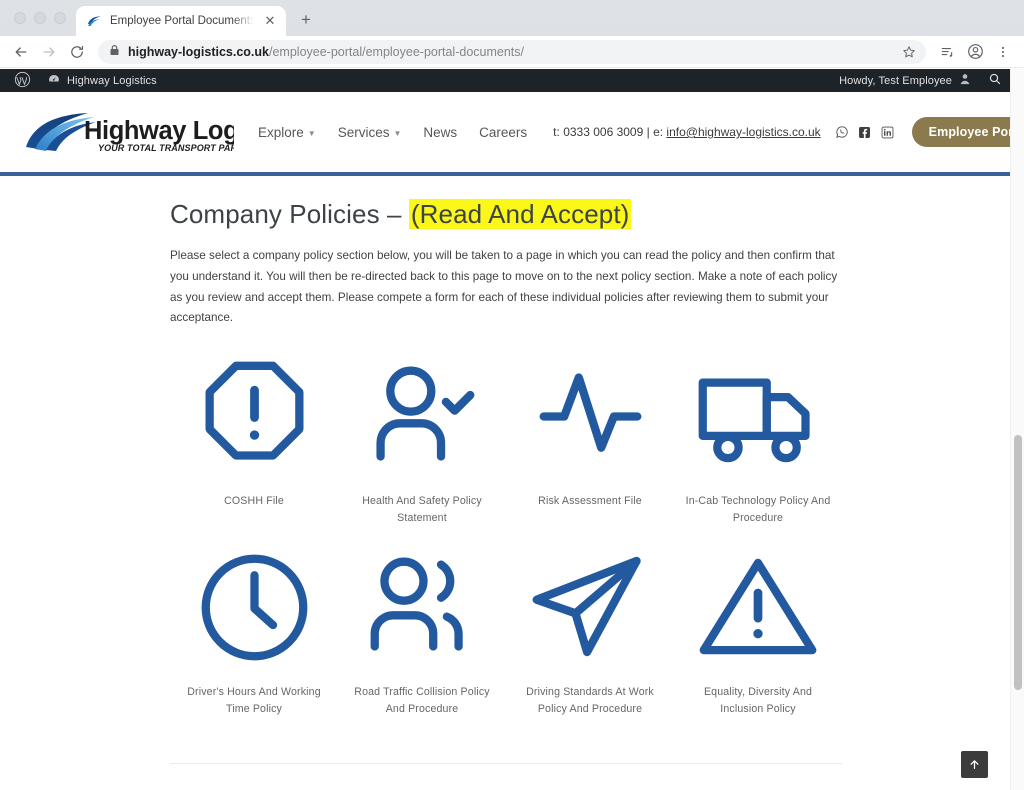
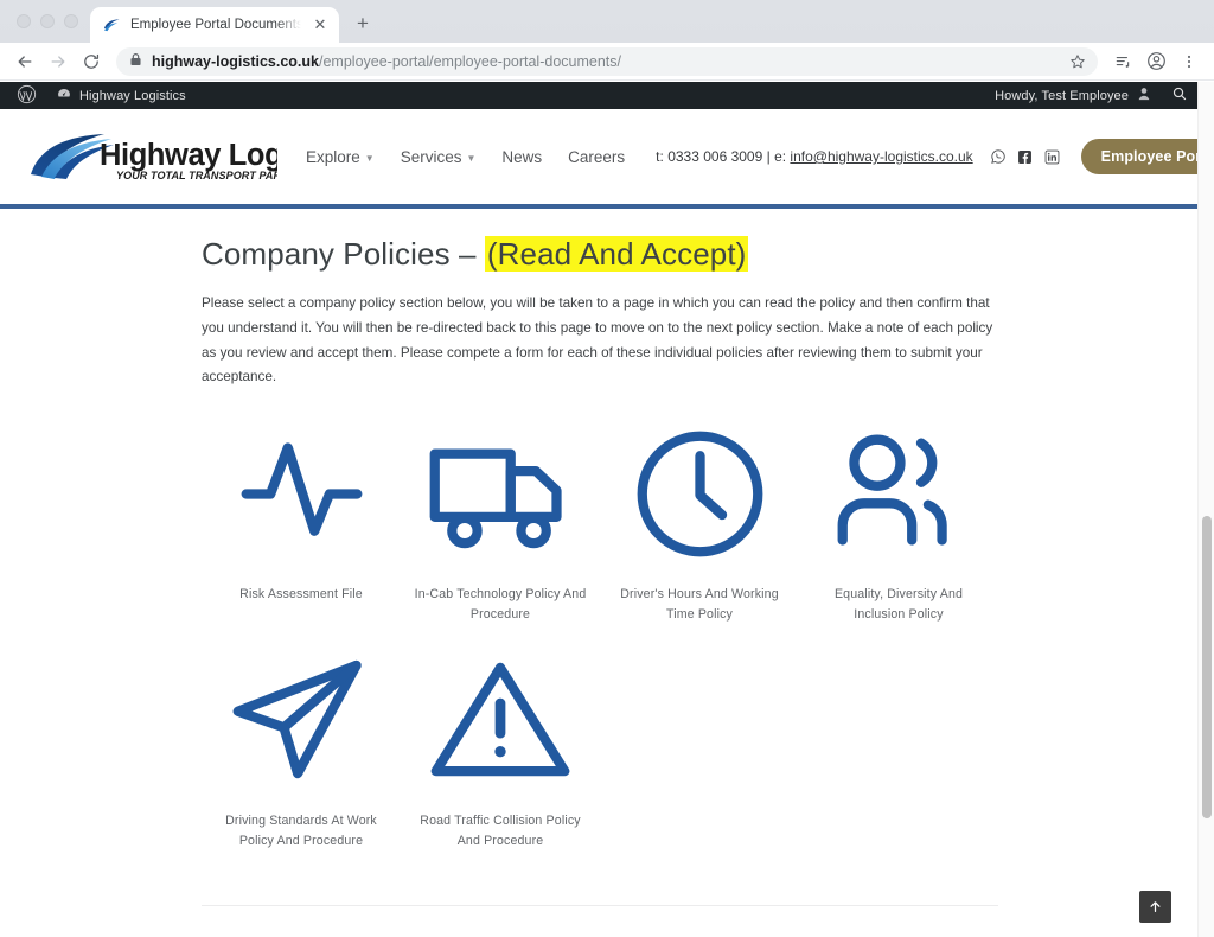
  Employee Portal Documents
  ✕
  +
  highway-logistics.co.uk/employee-portal/employee-portal-documents/
  Highway Logistics
  Howdy, Test Employee
  YOUR TOTAL TRANSPORT PAR
  Explore
  ▼
  Services
  ▼
  News
  Careers
  t: 0333 006 3009 | e: info@highway-logistics.co.uk
  Employee Po
  Company Policies – (Read And Accept)
  Please select a company policy section below, you will be taken to a page in which you can read the policy and then confirm that you understand it. You will then be re-directed back to this page to move on to the next policy section. Make a note of each policy as you review and accept them. Please compete a form for each of these individual policies after reviewing them to submit your acceptance.
- COSHH File
- Health And Safety Policy Statement
  Risk Assessment File
  In-Cab Technology Policy And Procedure
  Driver's Hours And Working Time Policy
- Road Traffic Collision Policy And Procedure
+ Equality, Diversity And Inclusion Policy
  Driving Standards At Work Policy And Procedure
- Equality, Diversity And Inclusion Policy
+ Road Traffic Collision Policy And Procedure
